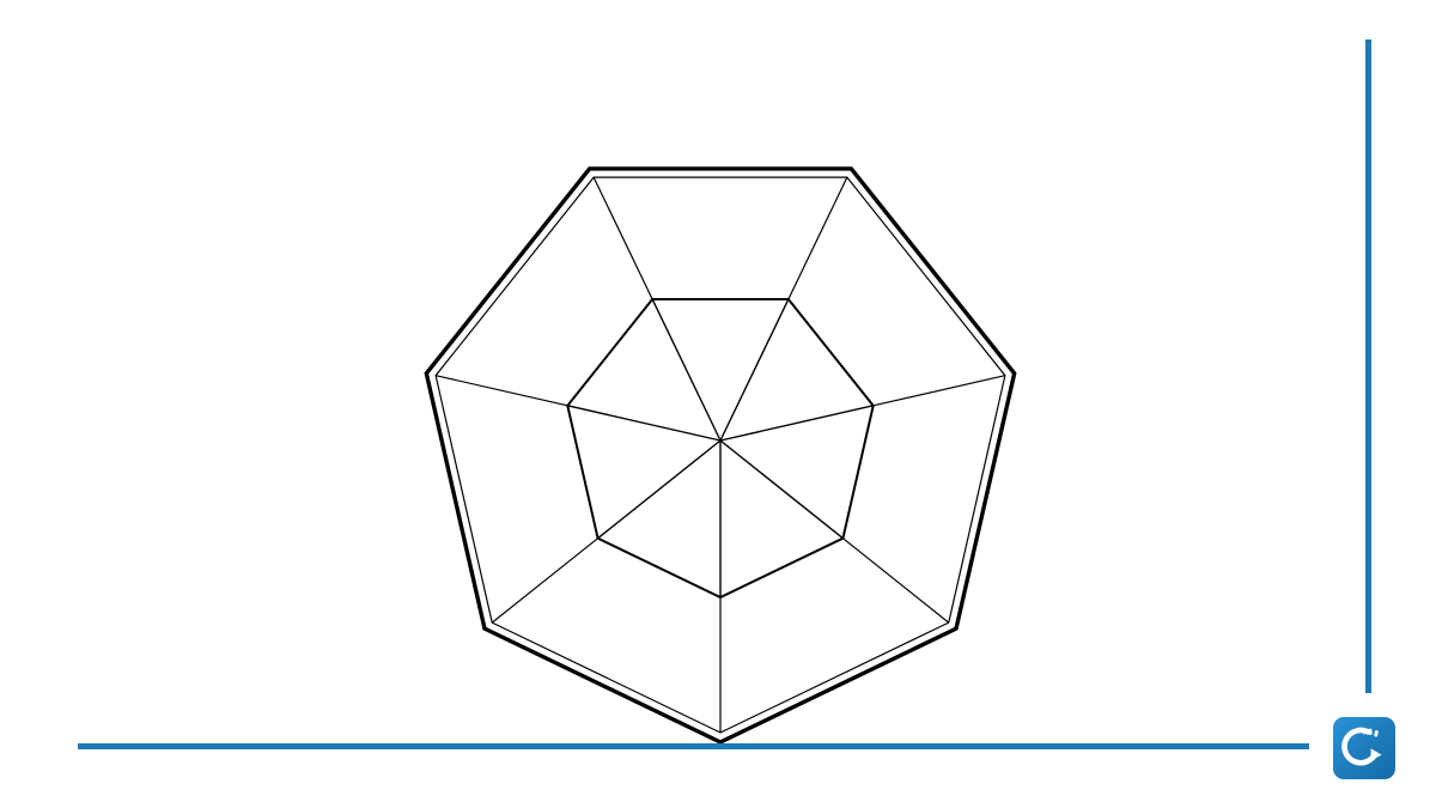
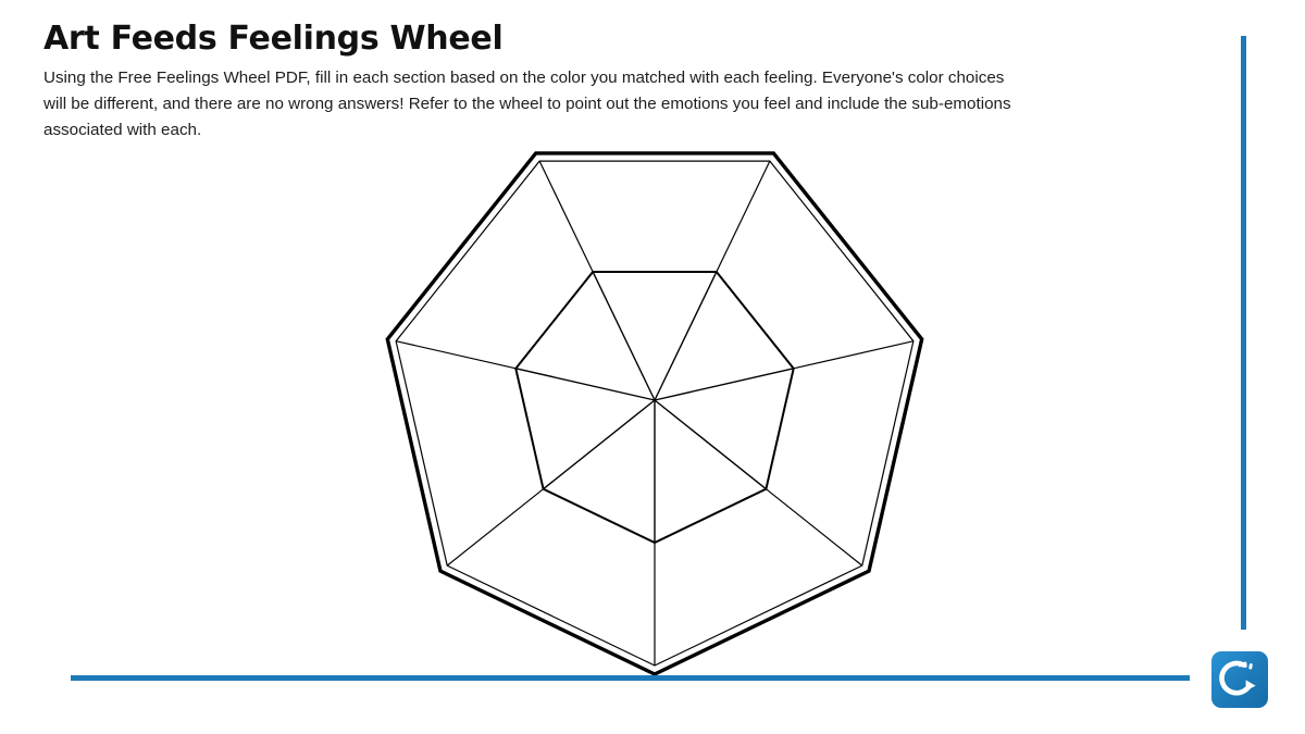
+ Art Feeds Feelings Wheel
+ Using the Free Feelings Wheel PDF, fill in each section based on the color you matched with each feeling. Everyone's color choices will be different, and there are no wrong answers! Refer to the wheel to point out the emotions you feel and include the sub-emotions associated with each.
